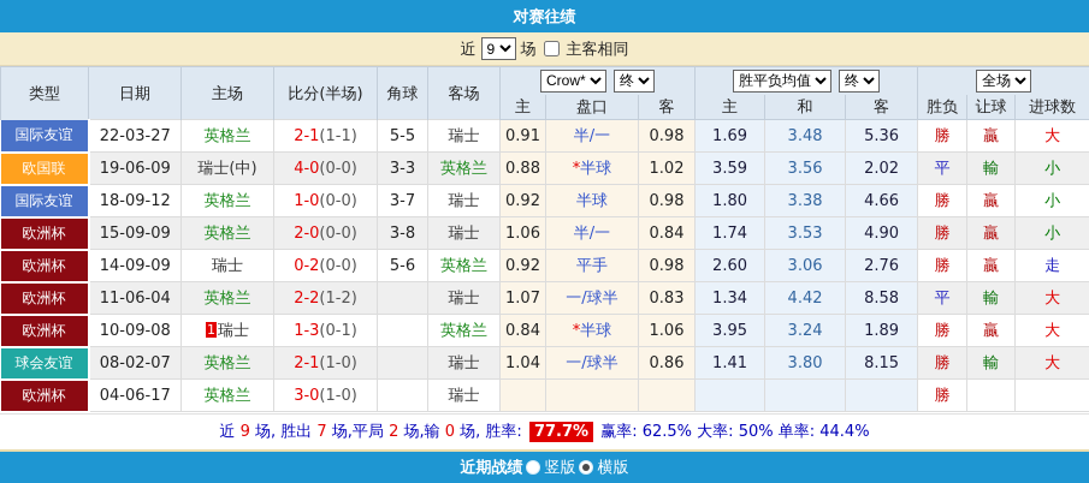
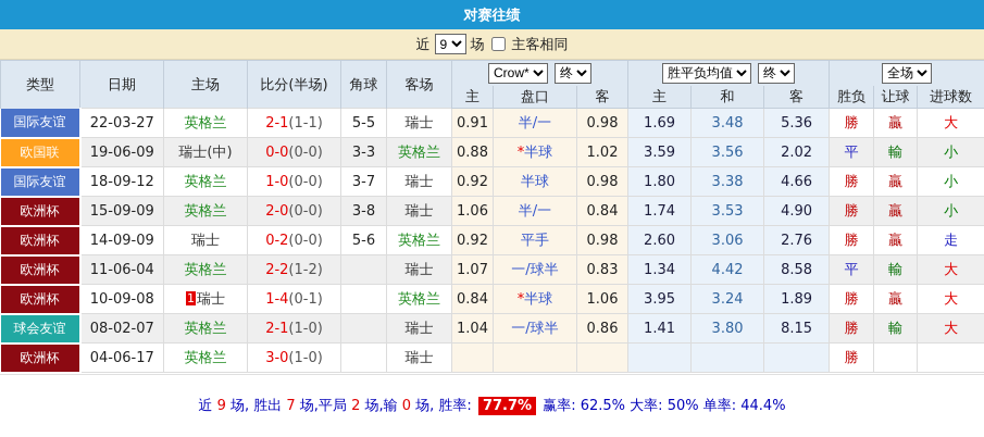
  对赛往绩
  近
  9
  场
  主客相同
  类型	日期	主场	比分(半场)	角球	客场	Crow* 终	胜平负均值 终	全场
  主	盘口	客	主	和	客	胜负	让球	进球数
  国际友谊	22-03-27	英格兰	2-1(1-1)	5-5	瑞士	0.91	半/一	0.98	1.69	3.48	5.36	勝	贏	大
- 欧国联	19-06-09	瑞士(中)	4-0(0-0)	3-3	英格兰	0.88	*半球	1.02	3.59	3.56	2.02	平	輸	小
+ 欧国联	19-06-09	瑞士(中)	0-0(0-0)	3-3	英格兰	0.88	*半球	1.02	3.59	3.56	2.02	平	輸	小
  国际友谊	18-09-12	英格兰	1-0(0-0)	3-7	瑞士	0.92	半球	0.98	1.80	3.38	4.66	勝	贏	小
  欧洲杯	15-09-09	英格兰	2-0(0-0)	3-8	瑞士	1.06	半/一	0.84	1.74	3.53	4.90	勝	贏	小
  欧洲杯	14-09-09	瑞士	0-2(0-0)	5-6	英格兰	0.92	平手	0.98	2.60	3.06	2.76	勝	贏	走
  欧洲杯	11-06-04	英格兰	2-2(1-2)		瑞士	1.07	一/球半	0.83	1.34	4.42	8.58	平	輸	大
- 欧洲杯	10-09-08	1 瑞士	1-3(0-1)		英格兰	0.84	*半球	1.06	3.95	3.24	1.89	勝	贏	大
+ 欧洲杯	10-09-08	1 瑞士	1-4(0-1)		英格兰	0.84	*半球	1.06	3.95	3.24	1.89	勝	贏	大
  球会友谊	08-02-07	英格兰	2-1(1-0)		瑞士	1.04	一/球半	0.86	1.41	3.80	8.15	勝	輸	大
  欧洲杯	04-06-17	英格兰	3-0(1-0)		瑞士							勝
  近
  9
  场, 胜出
  7
  场,平局
  2
  场,输
  0
  场, 胜率:
  77.7%
  赢率:
  62.5%
  大率:
  50%
  单率:
  44.4%
- 近期战绩
- 竖版
- 横版
